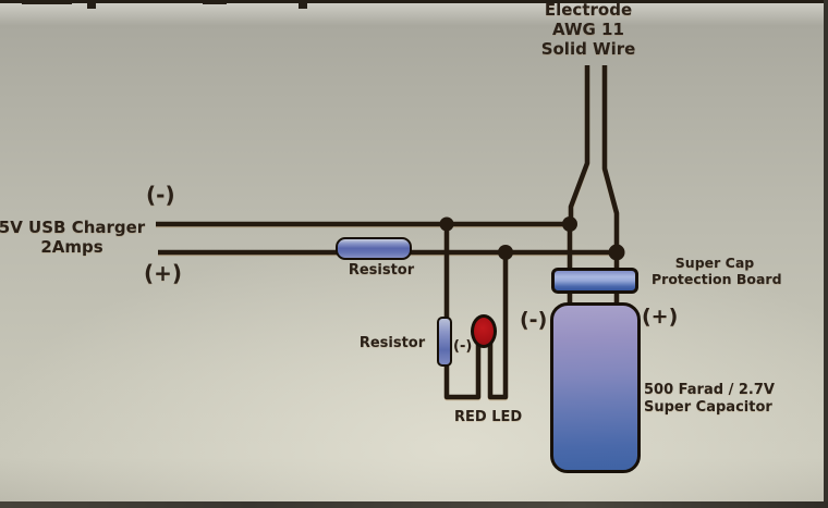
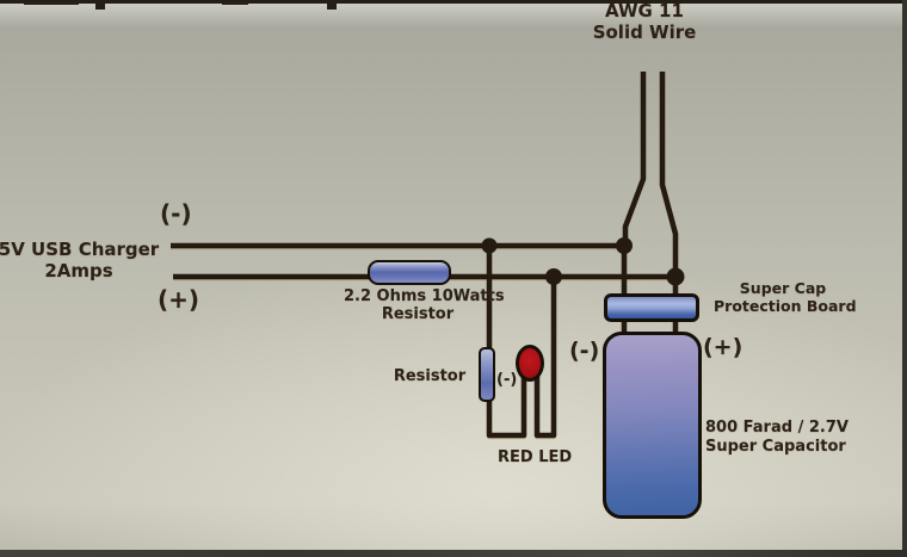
- Electrode
  AWG 11
  Solid Wire
  5V USB Charger
  2Amps
  (-)
  (+)
+ 2.2 Ohms 10Watts
  Resistor
  Resistor
  (-)
  RED LED
  Super Cap
  Protection Board
  (-)
  (+)
- 500 Farad / 2.7V
+ 800 Farad / 2.7V
  Super Capacitor
